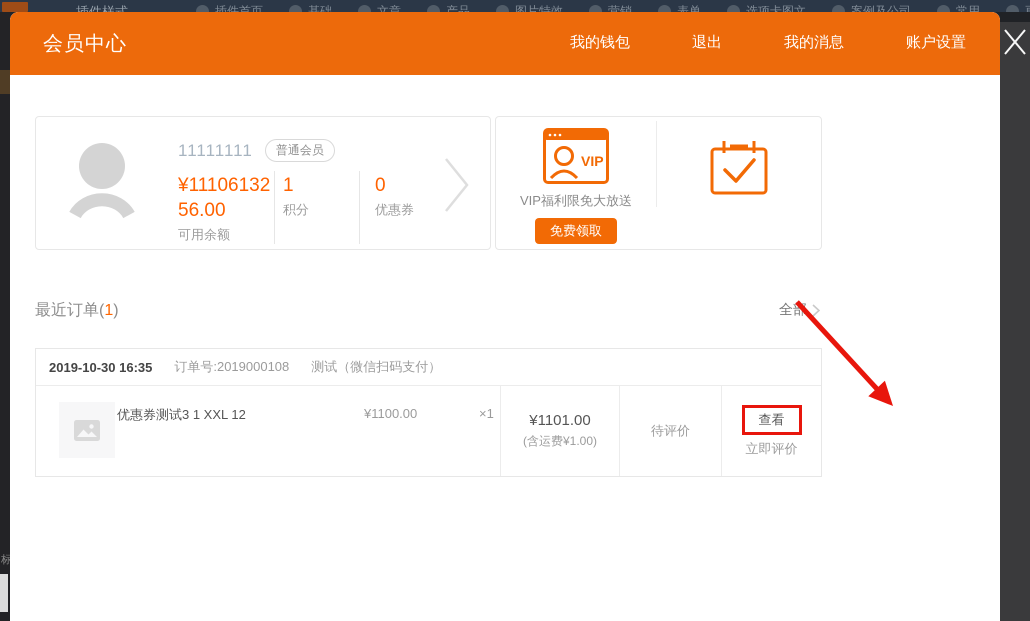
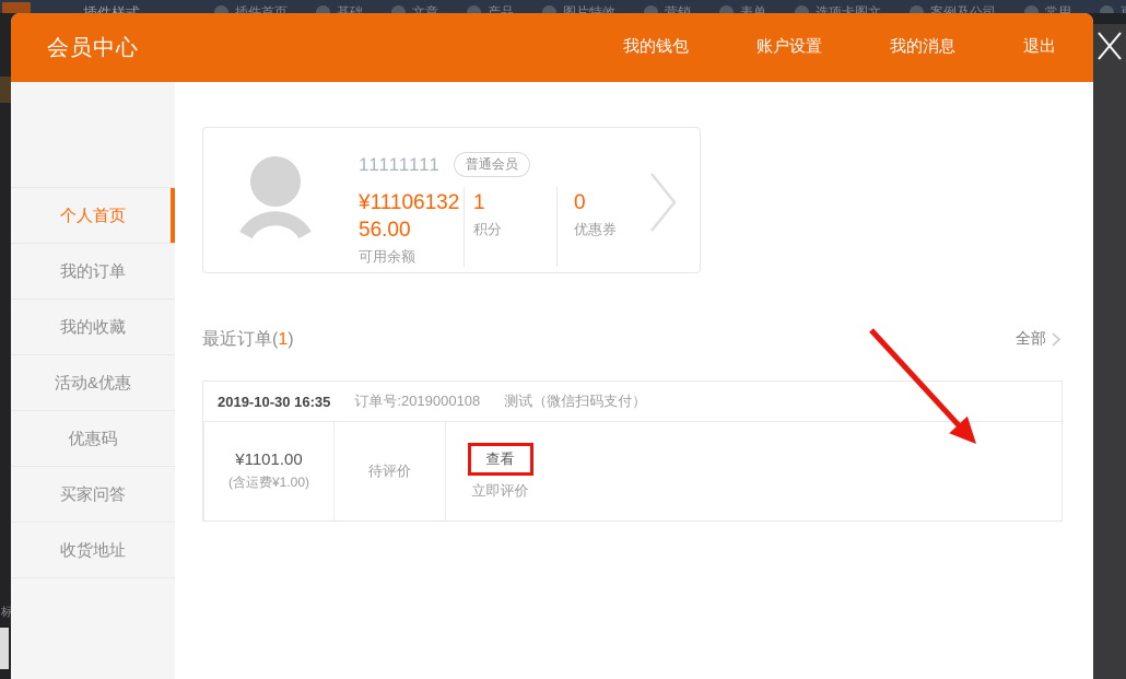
  插件首页
  基础
  文章
  产品
  图片特效
  营销
  表单
  选项卡图文
  案例及公司
  常用
  标
  会员中心
  我的钱包
- 退出
+ 账户设置
  我的消息
- 账户设置
+ 退出
+ 个人首页
+ 我的订单
+ 我的收藏
+ 活动&优惠
+ 优惠码
+ 买家问答
+ 收货地址
  11111111
  普通会员
  ¥1110613256.00
  可用余额
  1
  积分
  0
  优惠券
- VIP
- VIP福利限免大放送
- 免费领取
  最近订单(1)
  全部
  2019-10-30 16:35
  订单号:2019000108
  测试（微信扫码支付）
- 优惠券测试3 1 XXL 12
- ¥1100.00
- ×1
  ¥1101.00
  (含运费¥1.00)
  待评价
  查看
  立即评价
